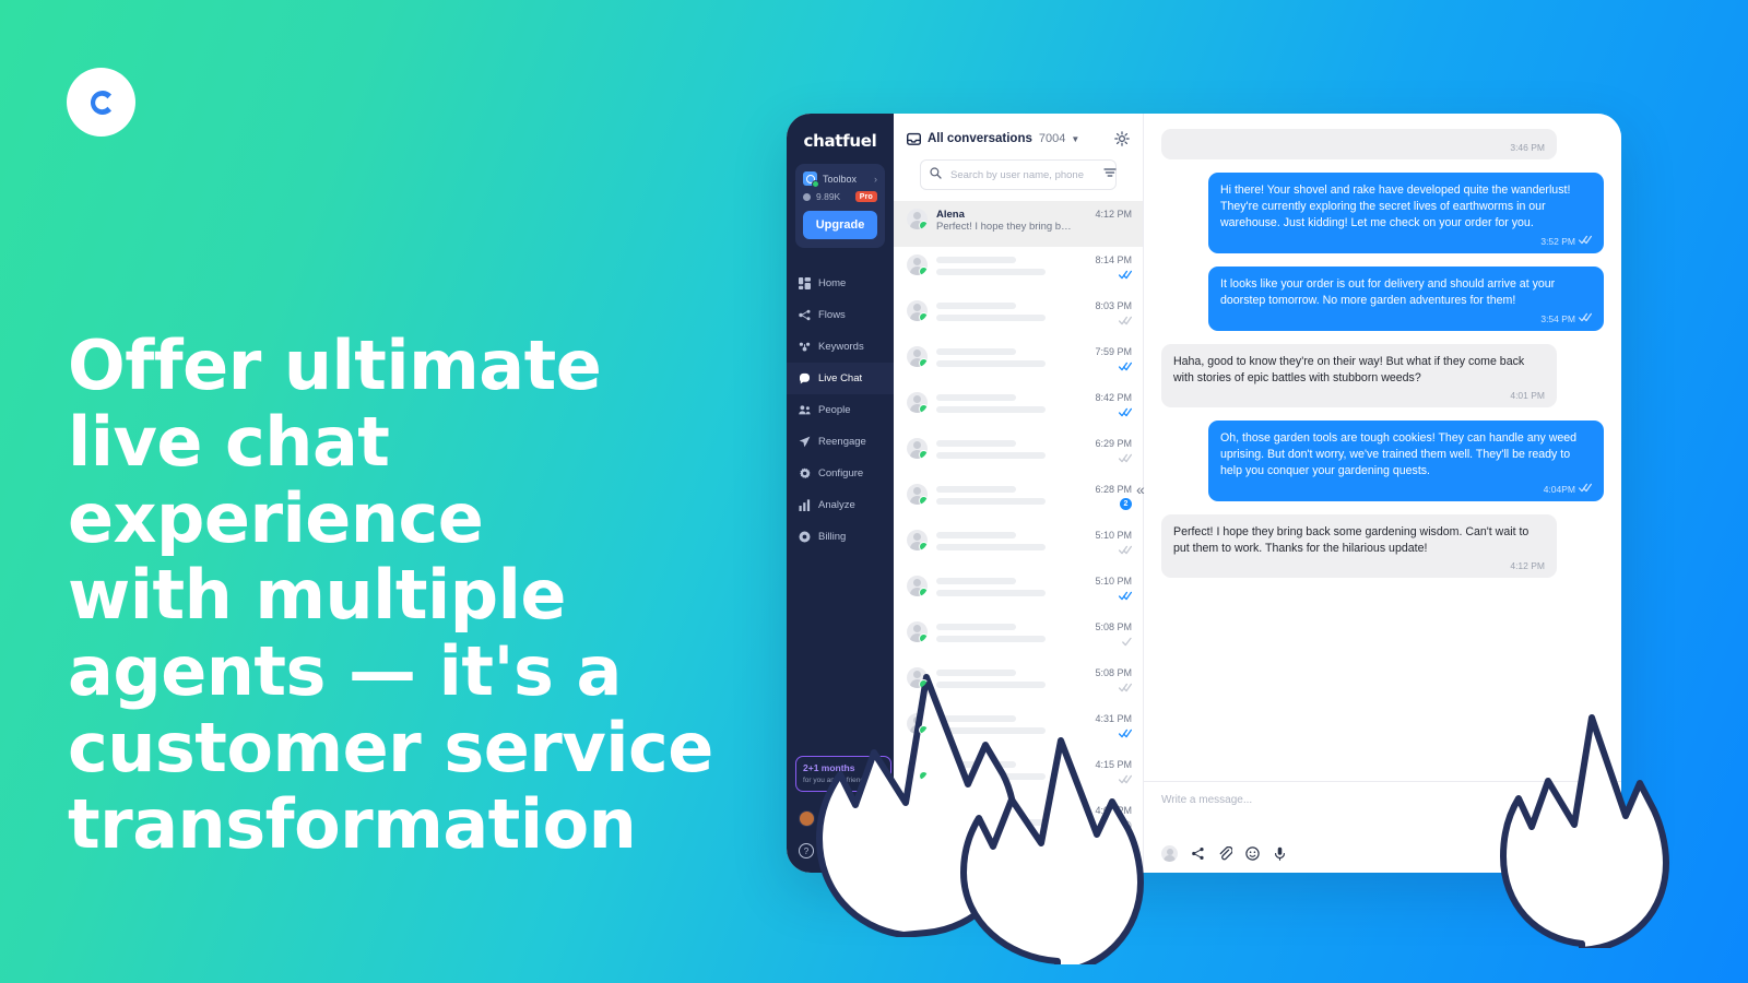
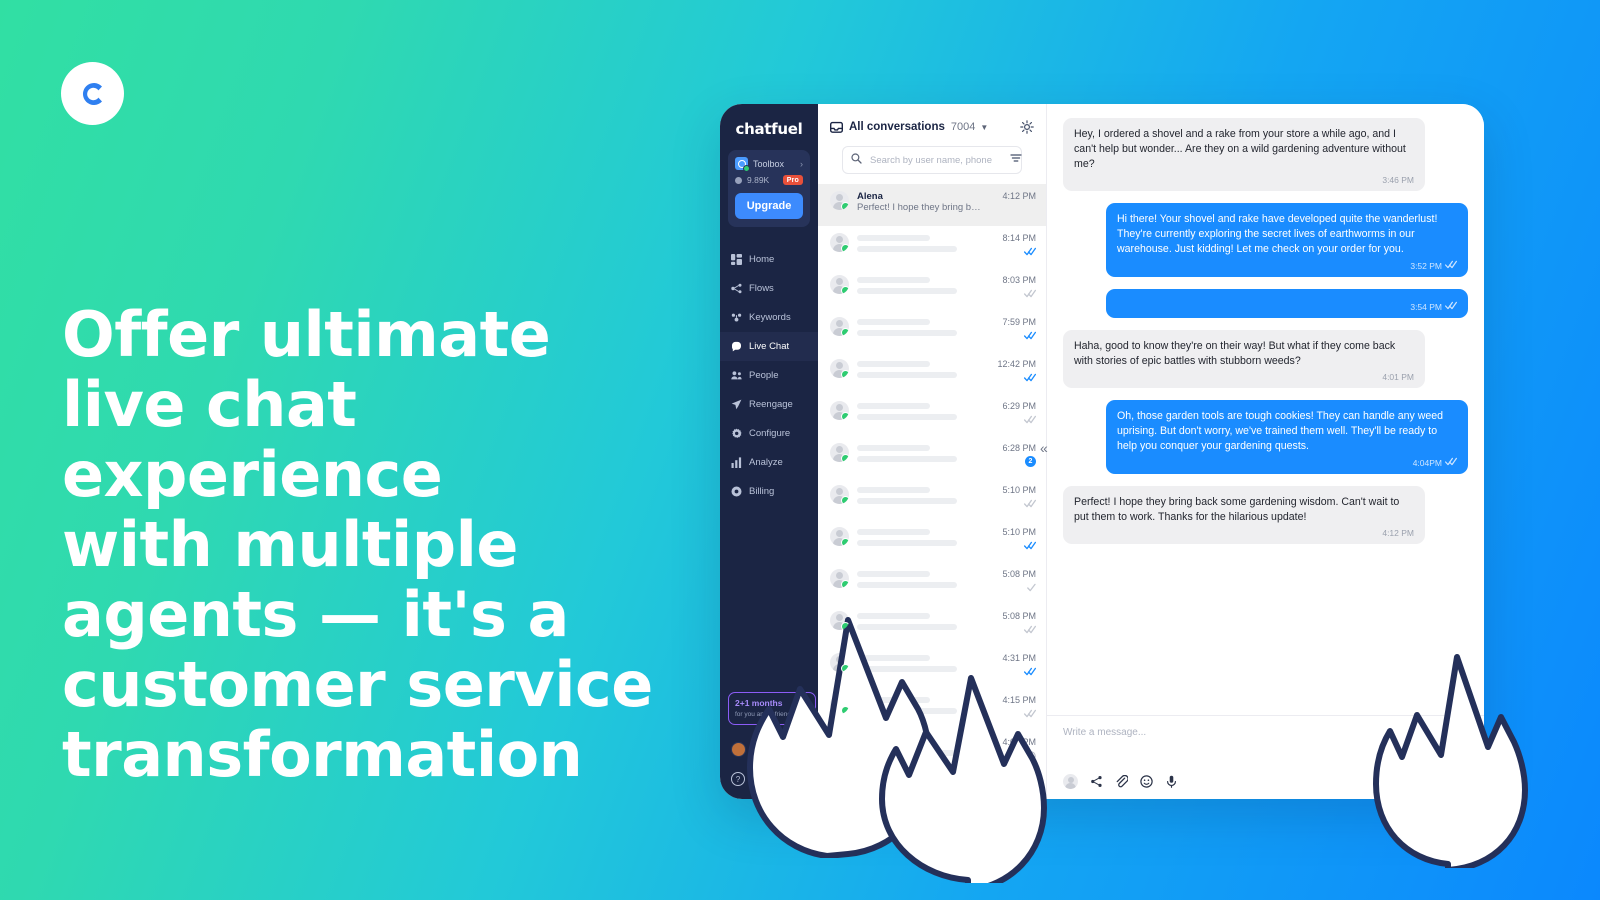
  Offer ultimate
  live chat
  experience
  with multiple
  agents — it's a
  customer service
  transformation
  chatfuel
  Toolbox
  ›
  9.89K
  Upgrade
  Home
  Flows
  Keywords
  Live Chat
  People
  Reengage
  Configure
  Analyze
  Billing
  2+1 months
  ?
  All conversations
  7004
  ▼
  Search by user name, phone
  Alena
  Perfect! I hope they bring bac
  4:12 PM
  8:14 PM
  8:03 PM
  7:59 PM
- 8:42 PM
+ 12:42 PM
  6:29 PM
  6:28 PM
  5:10 PM
  5:10 PM
  5:08 PM
  5:08 PM
  4:31 PM
  4:15 PM
+ Hey, I ordered a shovel and a rake from your store a while ago, and I can't help but wonder... Are they on a wild gardening adventure without me?
  3:46 PM
  Hi there! Your shovel and rake have developed quite the wanderlust! They're currently exploring the secret lives of earthworms in our warehouse. Just kidding! Let me check on your order for you.
  3:52 PM
- It looks like your order is out for delivery and should arrive at your doorstep tomorrow. No more garden adventures for them!
  3:54 PM
  Haha, good to know they're on their way! But what if they come back with stories of epic battles with stubborn weeds?
  4:01 PM
  Oh, those garden tools are tough cookies! They can handle any weed uprising. But don't worry, we've trained them well. They'll be ready to help you conquer your gardening quests.
  4:04PM
  Perfect! I hope they bring back some gardening wisdom. Can't wait to put them to work. Thanks for the hilarious update!
  4:12 PM
  Write a message...
  «
